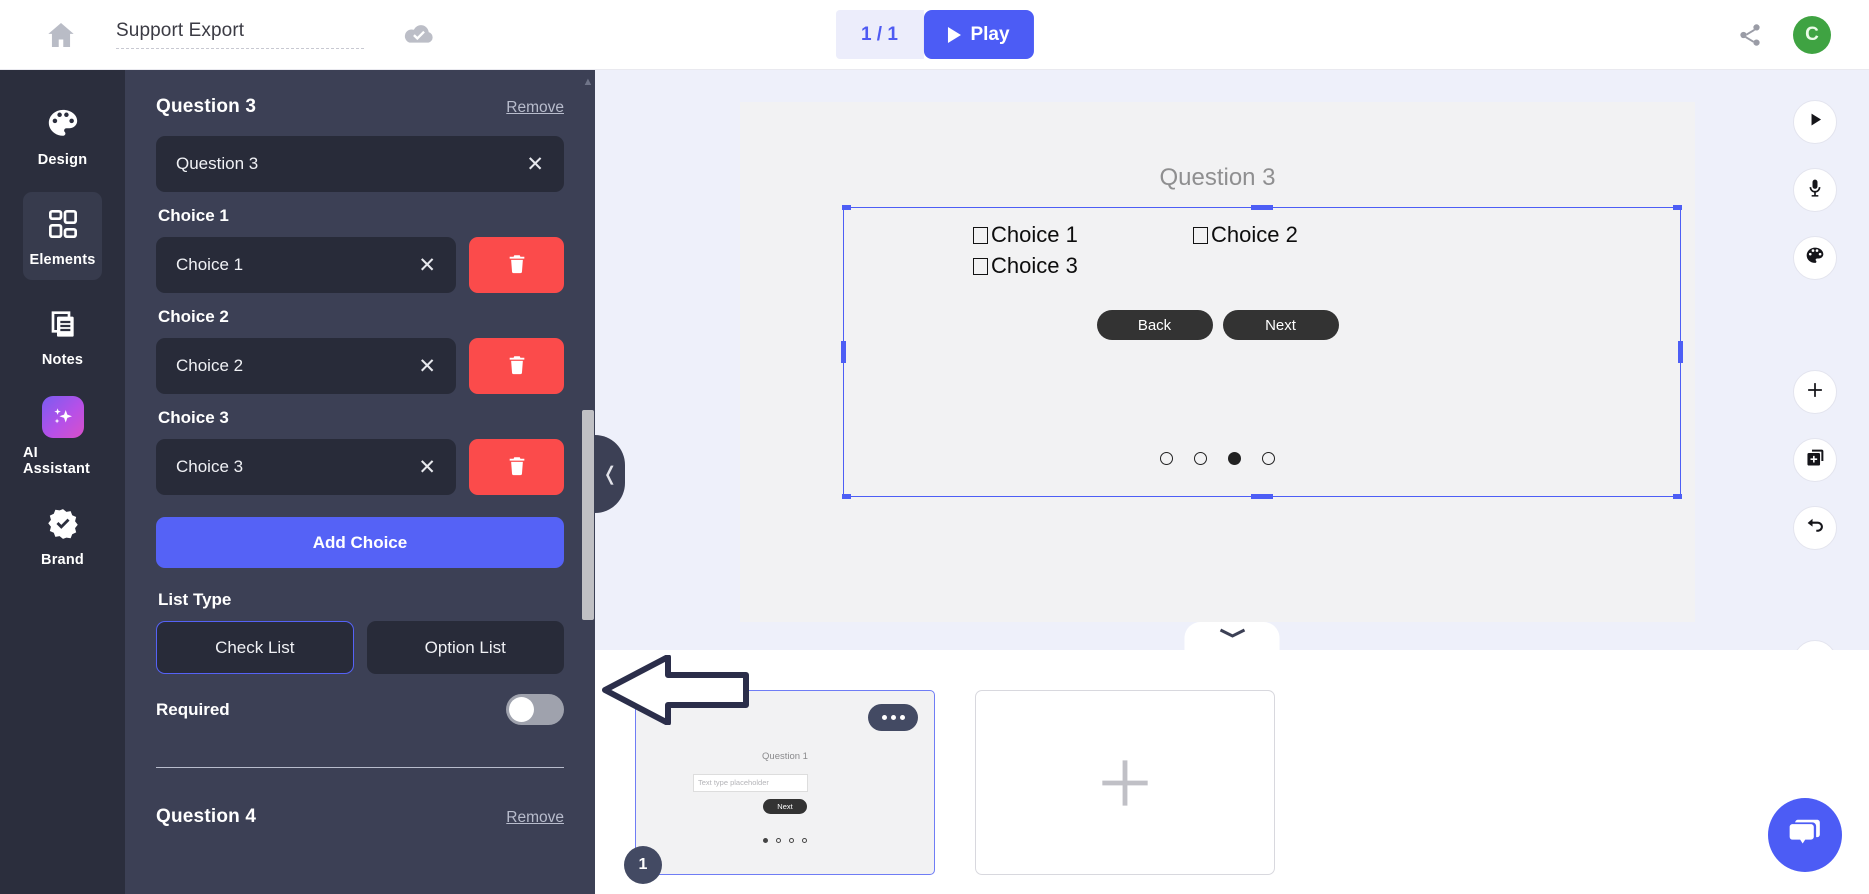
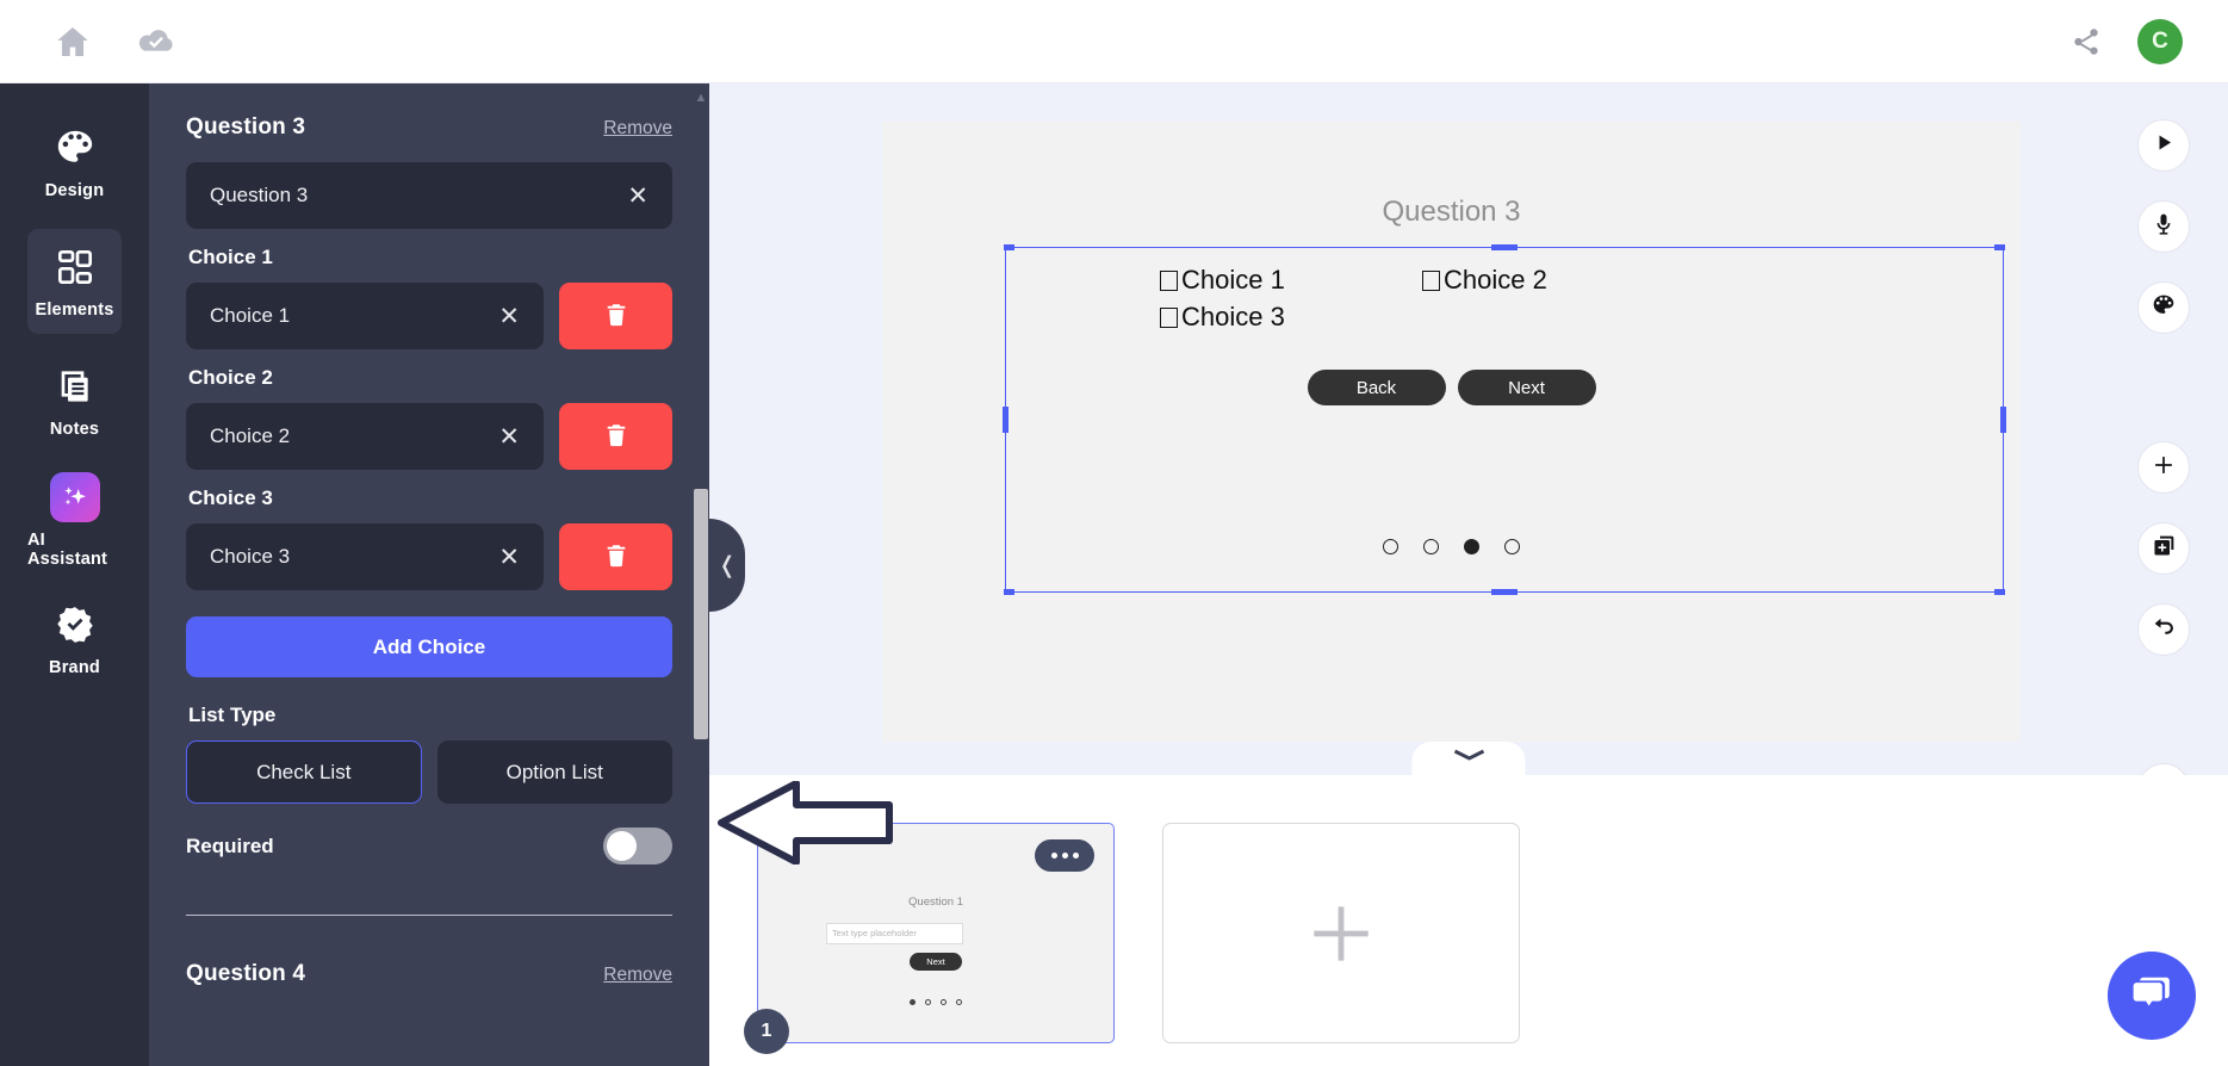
- Support Export
- 1 / 1
- Play
  C
  Design
  Elements
  Notes
  AI Assistant
  Brand
  Question 3
  Remove
  Question 3
  ✕
  Choice 1
  Choice 1
  ✕
  Choice 2
  Choice 2
  ✕
  Choice 3
  Choice 3
  ✕
  Add Choice
  List Type
  Check List
  Option List
  Required
  Question 4
  Remove
  ▲
  ❬
  Question 3
  Choice 1
  Choice 2
  Choice 3
  Back
  Next
  Question 1
  Text type placeholder
  Next
  1
